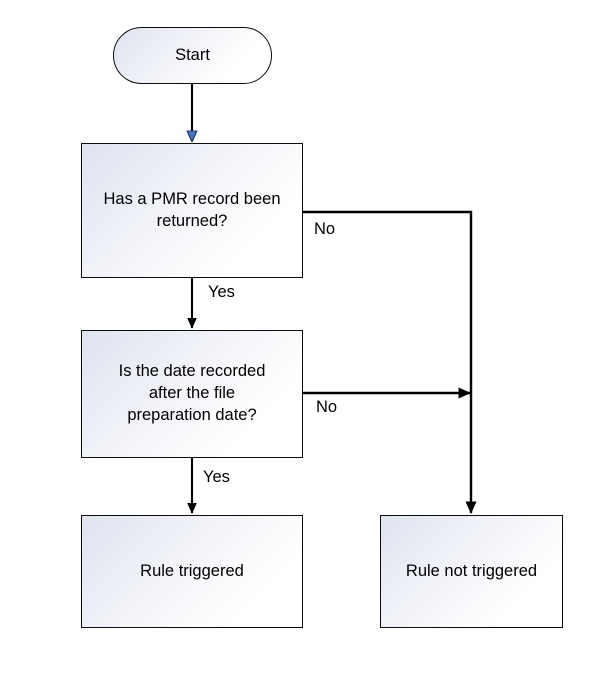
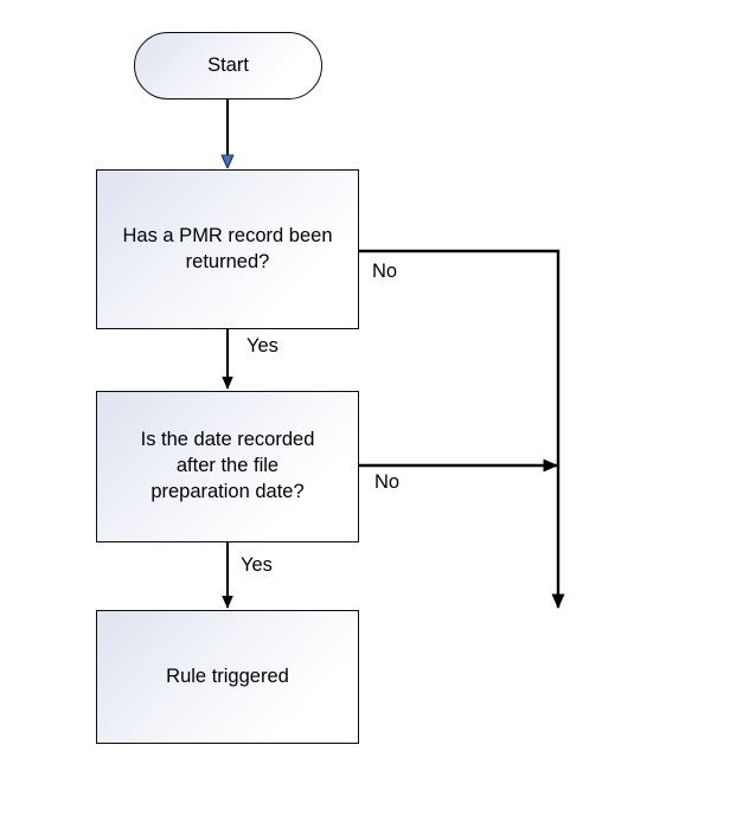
  Start
  Has a PMR record been
  returned?
  Is the date recorded
  after the file
  preparation date?
  Rule triggered
- Rule not triggered
  No
  Yes
  No
  Yes
